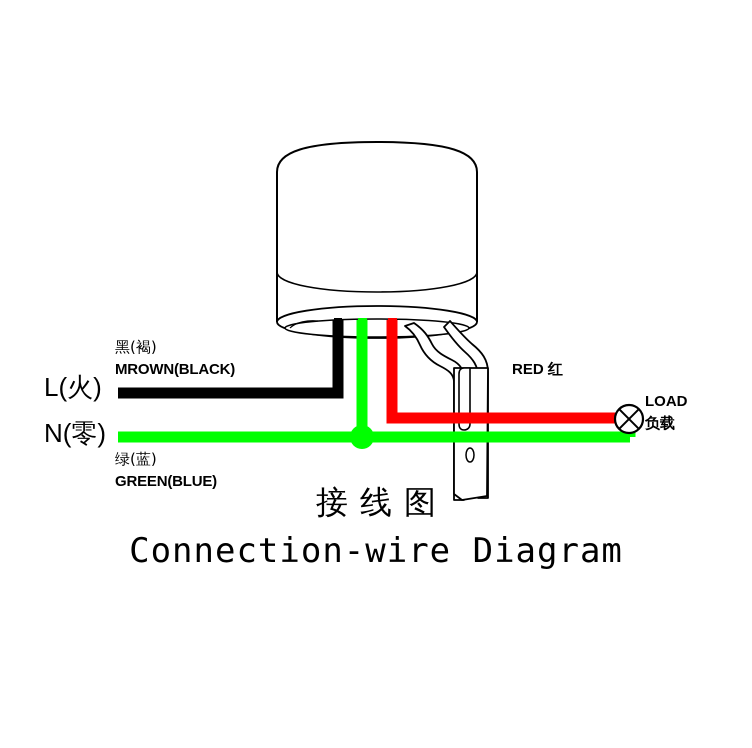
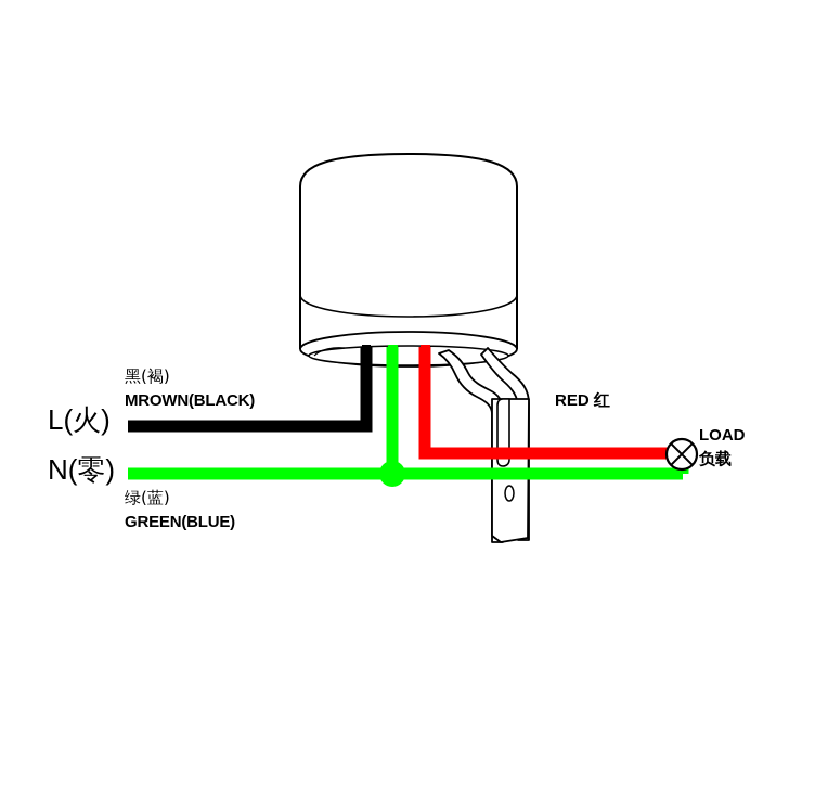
  L(火)
  N(零)
  黑(褐)
  MROWN(BLACK)
  绿(蓝)
  GREEN(BLUE)
  RED 红
  LOAD
  负载
- 接线图
- Connection-wire Diagram
